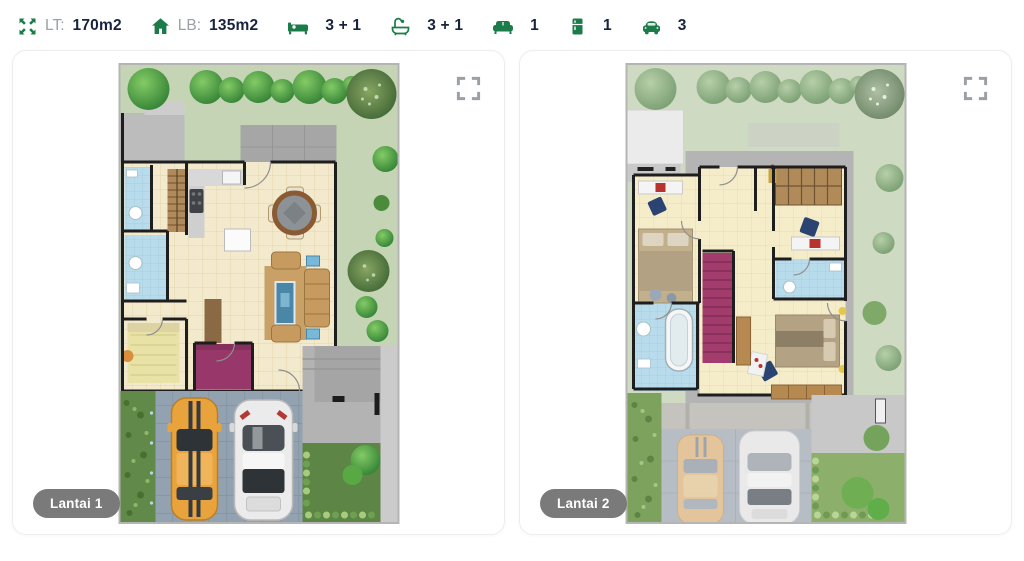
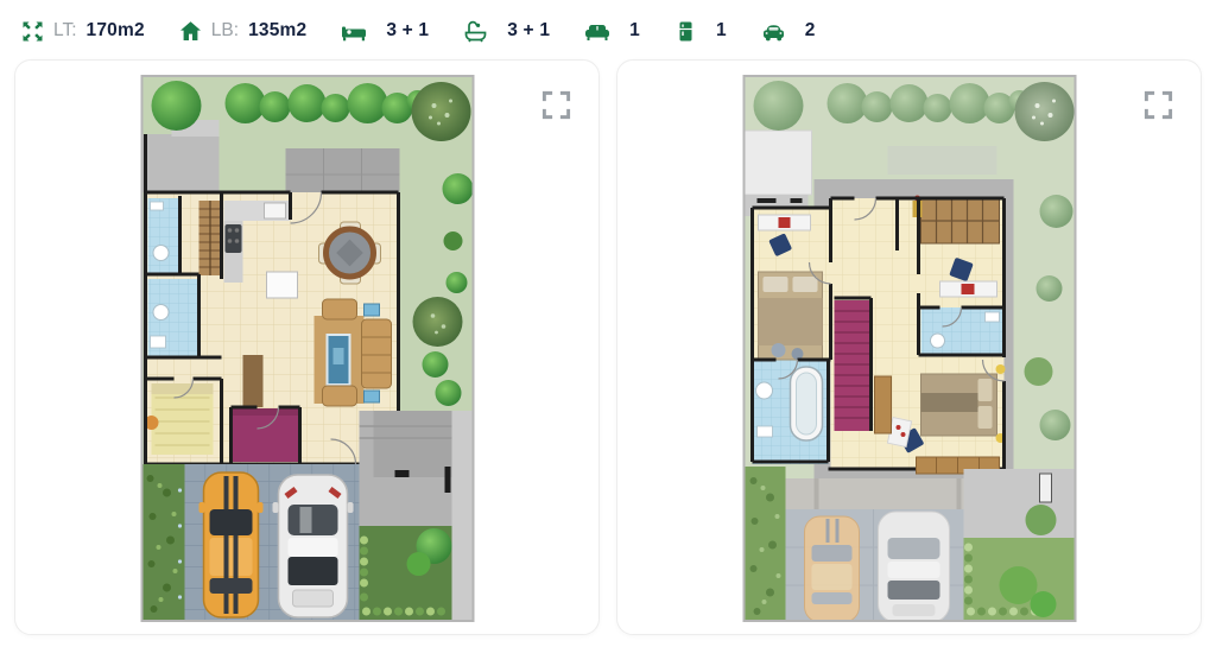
  LT:
  170m2
  LB:
  135m2
  3 + 1
  3 + 1
  1
  1
- 3
+ 2
- Lantai 1
- Lantai 2
